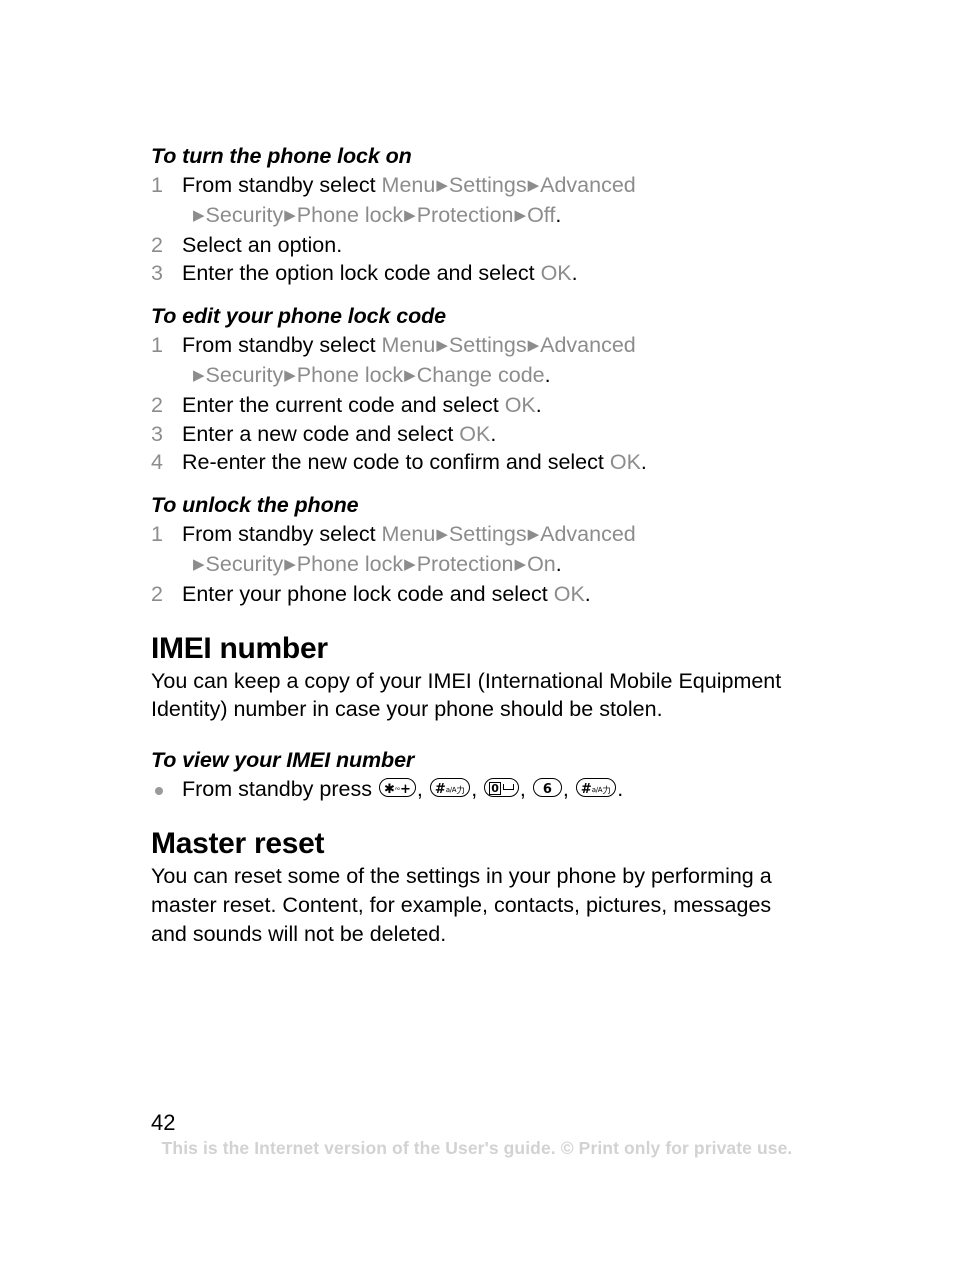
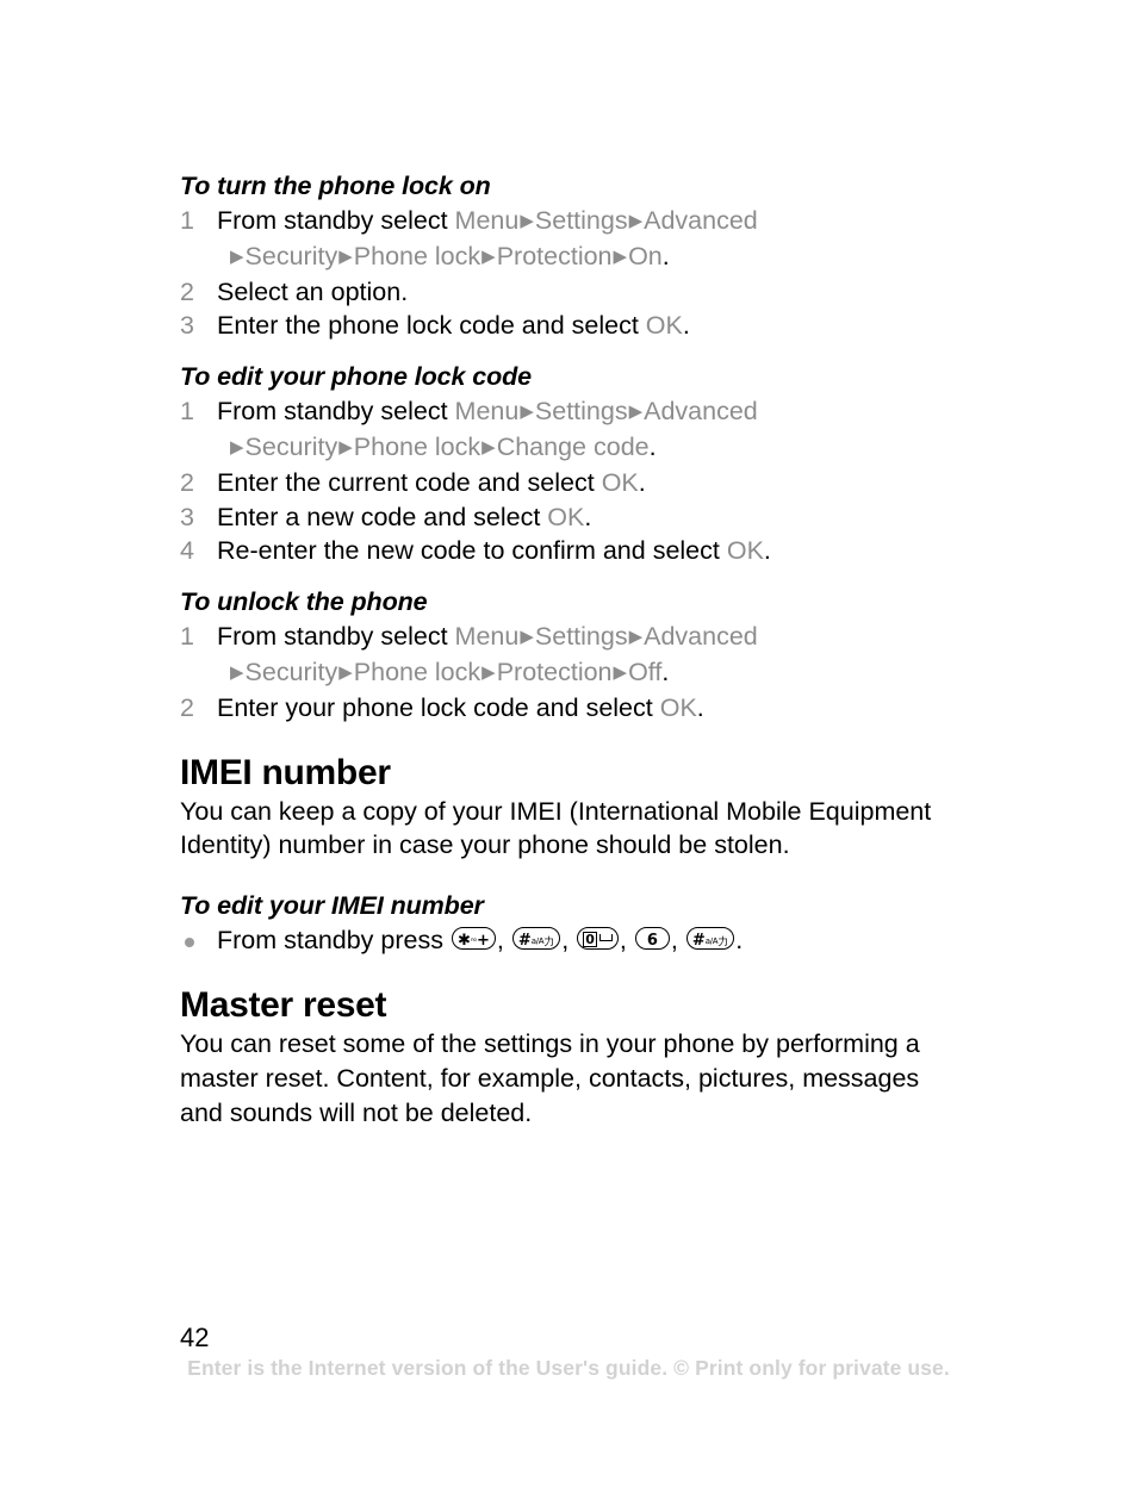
  To turn the phone lock on
  1
  From standby select Menu▶Settings▶Advanced
- ▶Security▶Phone lock▶Protection▶Off.
+ ▶Security▶Phone lock▶Protection▶On.
  2
  Select an option.
  3
- Enter the option lock code and select OK.
+ Enter the phone lock code and select OK.
  To edit your phone lock code
  1
  From standby select Menu▶Settings▶Advanced
  ▶Security▶Phone lock▶Change code.
  2
  Enter the current code and select OK.
  3
  Enter a new code and select OK.
  4
  Re-enter the new code to confirm and select OK.
  To unlock the phone
  1
  From standby select Menu▶Settings▶Advanced
- ▶Security▶Phone lock▶Protection▶On.
+ ▶Security▶Phone lock▶Protection▶Off.
  2
  Enter your phone lock code and select OK.
  IMEI number
  You can keep a copy of your IMEI (International Mobile Equipment Identity) number in case your phone should be stolen.
- To view your IMEI number
+ To edit your IMEI number
  From standby press ✱ⁿᵒ+ , #a/A力 , 0 , 6 , #a/A力 .
  Master reset
  You can reset some of the settings in your phone by performing a master reset. Content, for example, contacts, pictures, messages and sounds will not be deleted.
  42
- This is the Internet version of the User's guide. © Print only for private use.
+ Enter is the Internet version of the User's guide. © Print only for private use.
